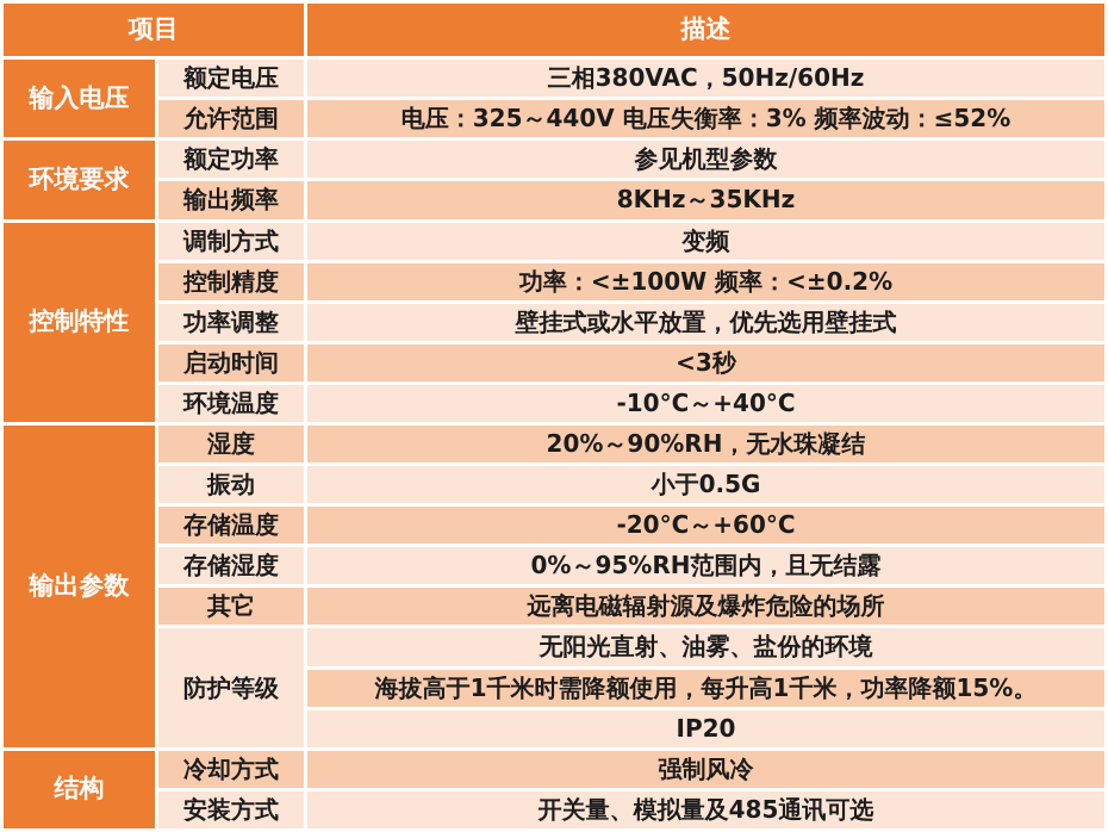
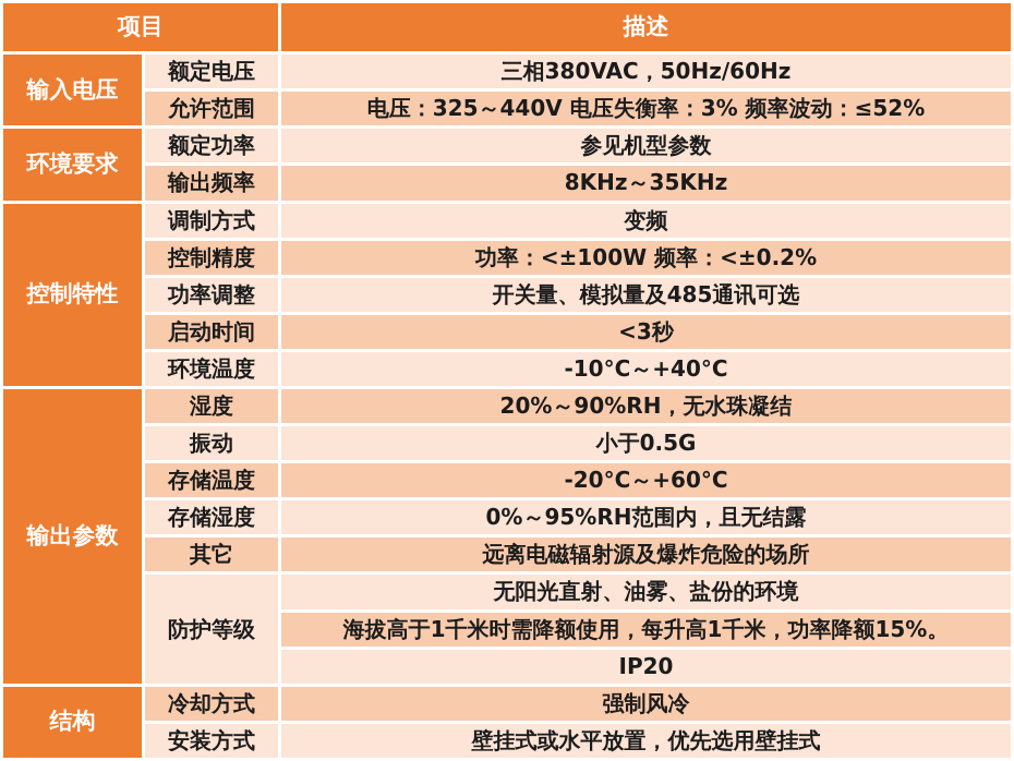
  项目	描述
  输入电压	额定电压	三相380VAC，50Hz/60Hz
  允许范围	电压：325～440V 电压失衡率：3% 频率波动：≤52%
  环境要求	额定功率	参见机型参数
  输出频率	8KHz～35KHz
  控制特性	调制方式	变频
  控制精度	功率：<±100W 频率：<±0.2%
- 功率调整	壁挂式或水平放置，优先选用壁挂式
+ 功率调整	开关量、模拟量及485通讯可选
  启动时间	<3秒
  环境温度	-10°C～+40°C
  输出参数	湿度	20%～90%RH，无水珠凝结
  振动	小于0.5G
  存储温度	-20°C～+60°C
  存储湿度	0%～95%RH范围内，且无结露
  其它	远离电磁辐射源及爆炸危险的场所
  防护等级	无阳光直射、油雾、盐份的环境
  海拔高于1千米时需降额使用，每升高1千米，功率降额15%。
  IP20
  结构	冷却方式	强制风冷
- 安装方式	开关量、模拟量及485通讯可选
+ 安装方式	壁挂式或水平放置，优先选用壁挂式
